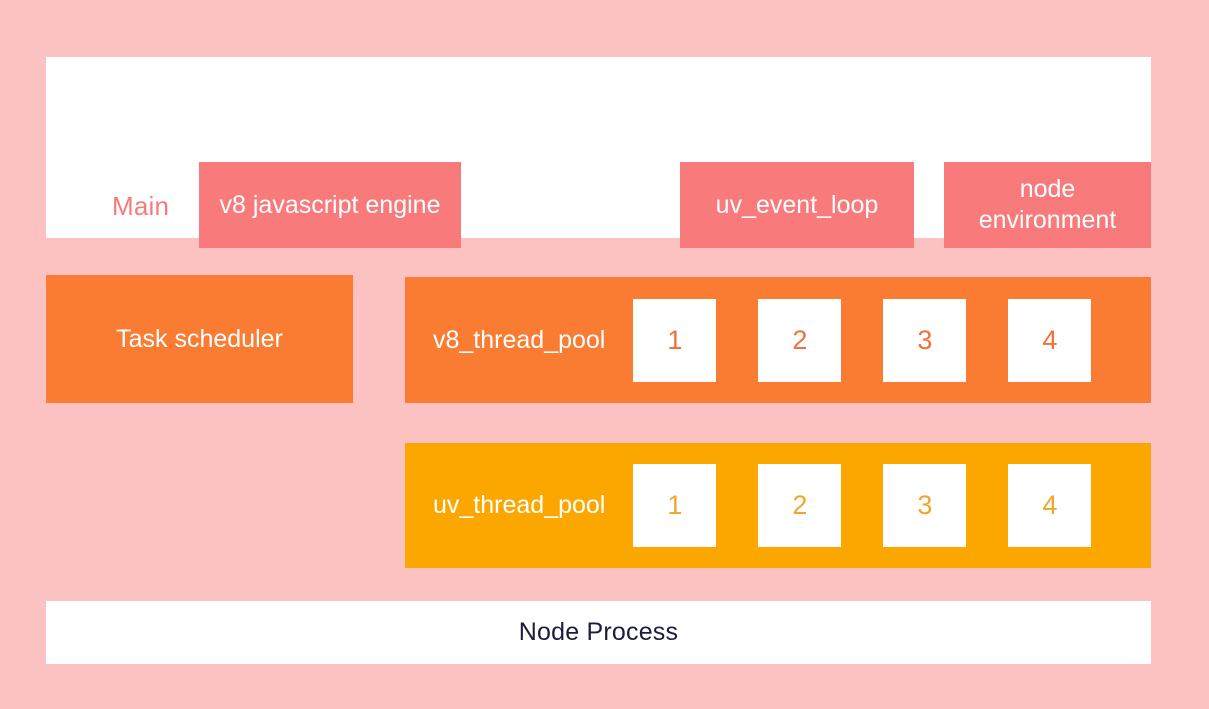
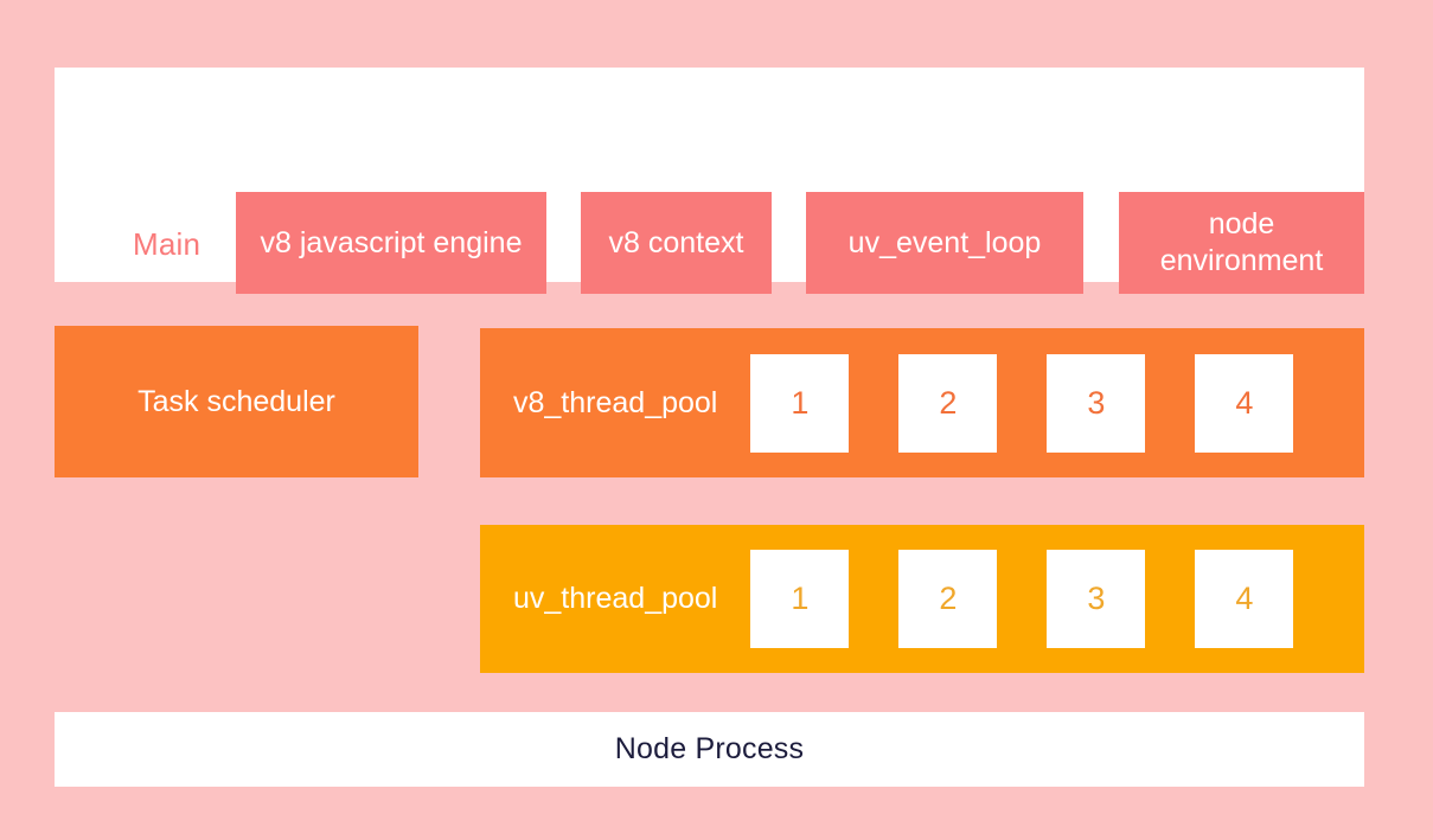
  Main
  v8 javascript engine
+ v8 context
  uv_event_loop
  node environment
  Task scheduler
  v8_thread_pool
  1
  2
  3
  4
  uv_thread_pool
  1
  2
  3
  4
  Node Process
